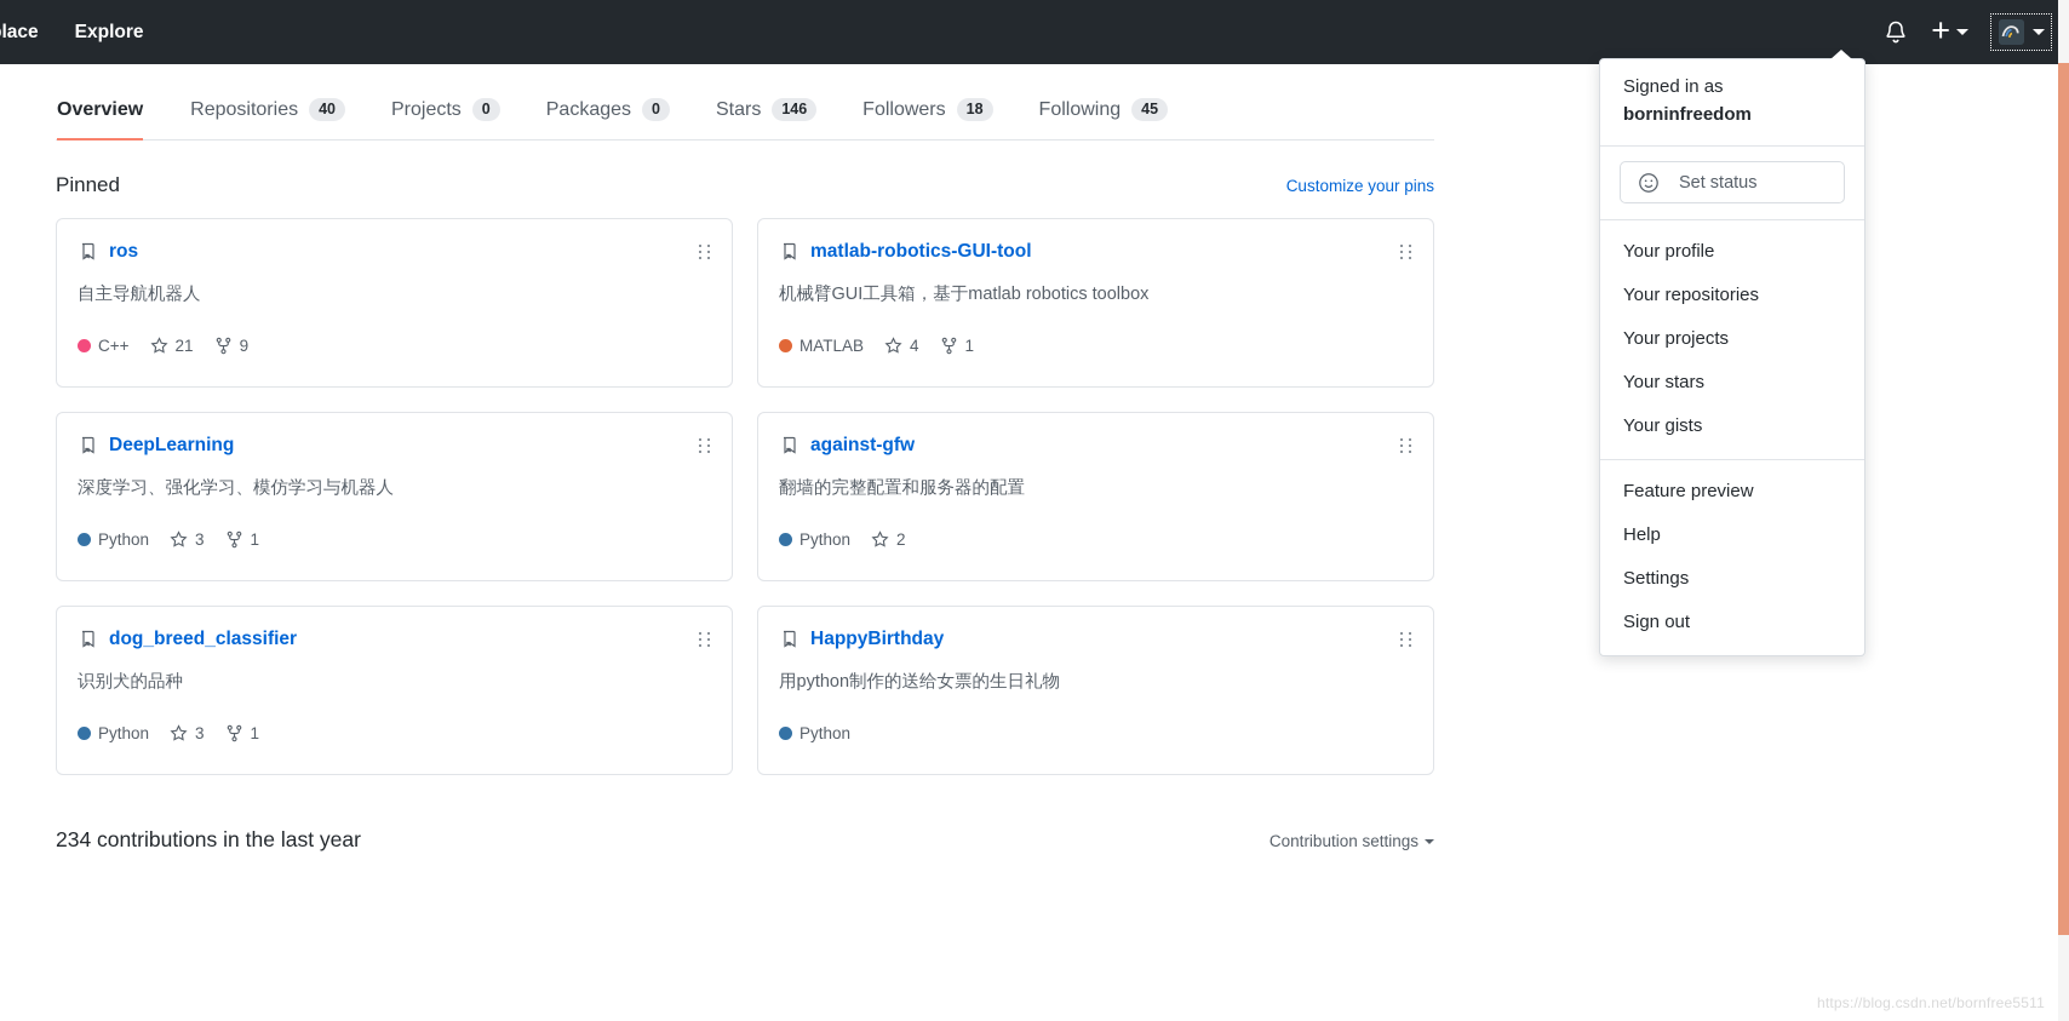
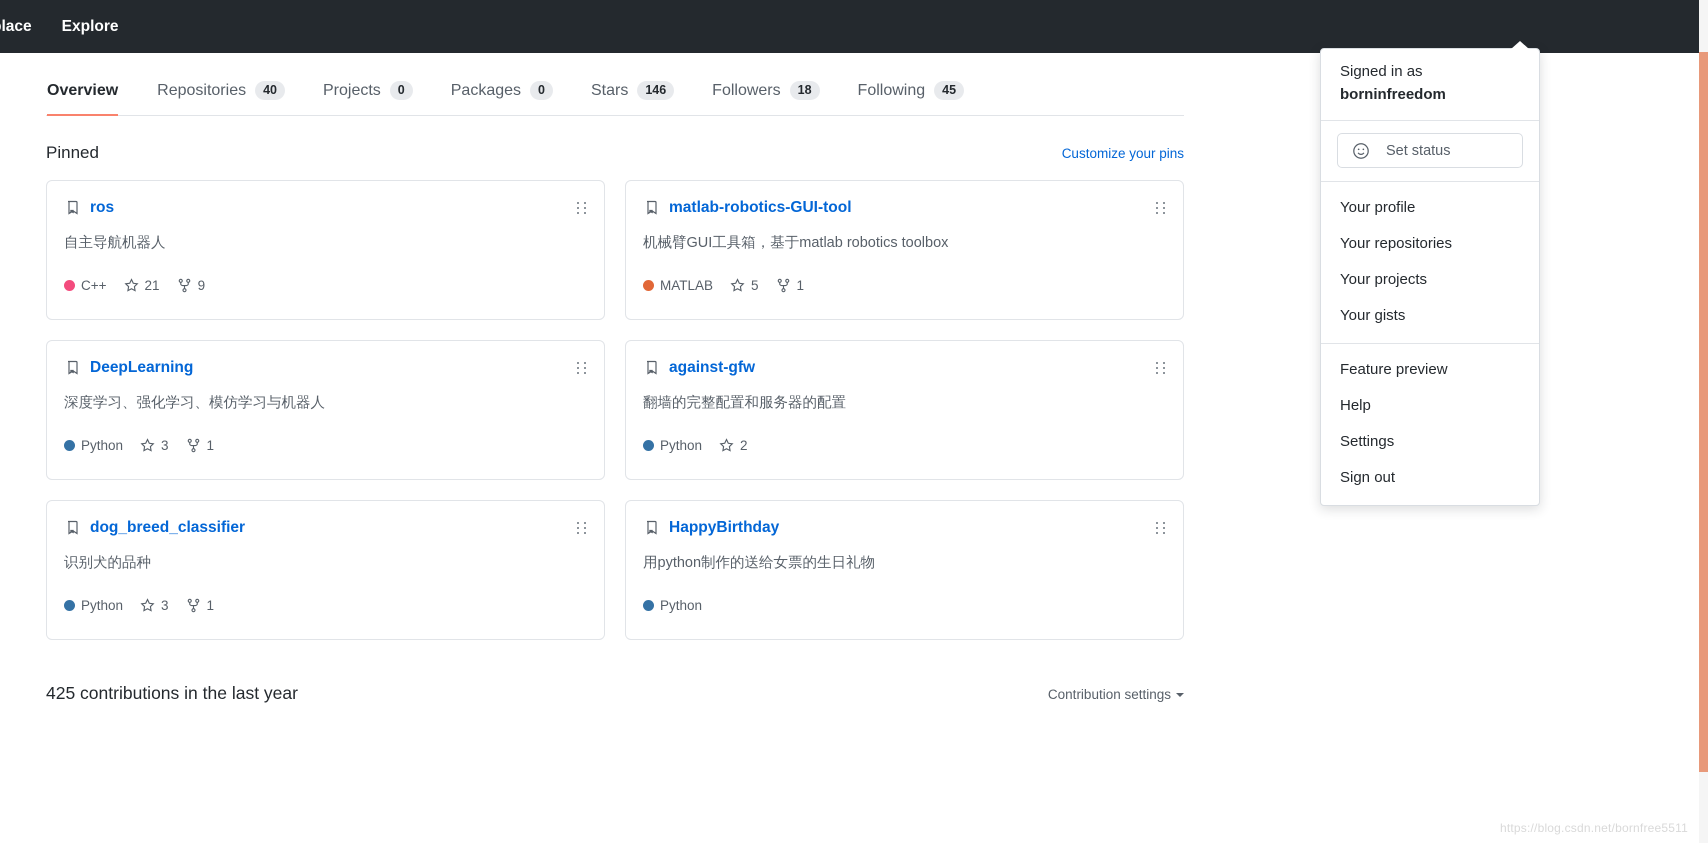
  lace
  Explore
- +
  Signed in as
  borninfreedom
  Set status
  Your profile
  Your repositories
  Your projects
- Your stars
  Your gists
  Feature preview
  Help
  Settings
  Sign out
  Overview
  Repositories
  40
  Projects
  0
  Packages
  0
  Stars
  146
  Followers
  18
  Following
  45
  Pinned
  Customize your pins
  ros
  自主导航机器人
  C++
  21
  9
  matlab-robotics-GUI-tool
  机械臂GUI工具箱，基于matlab robotics toolbox
  MATLAB
- 4
+ 5
  1
  DeepLearning
  深度学习、强化学习、模仿学习与机器人
  Python
  3
  1
  against-gfw
  翻墙的完整配置和服务器的配置
  Python
  2
  dog_breed_classifier
  识别犬的品种
  Python
  3
  1
  HappyBirthday
  用python制作的送给女票的生日礼物
  Python
- 234 contributions in the last year
+ 425 contributions in the last year
  Contribution settings
  https://blog.csdn.net/bornfree5511
